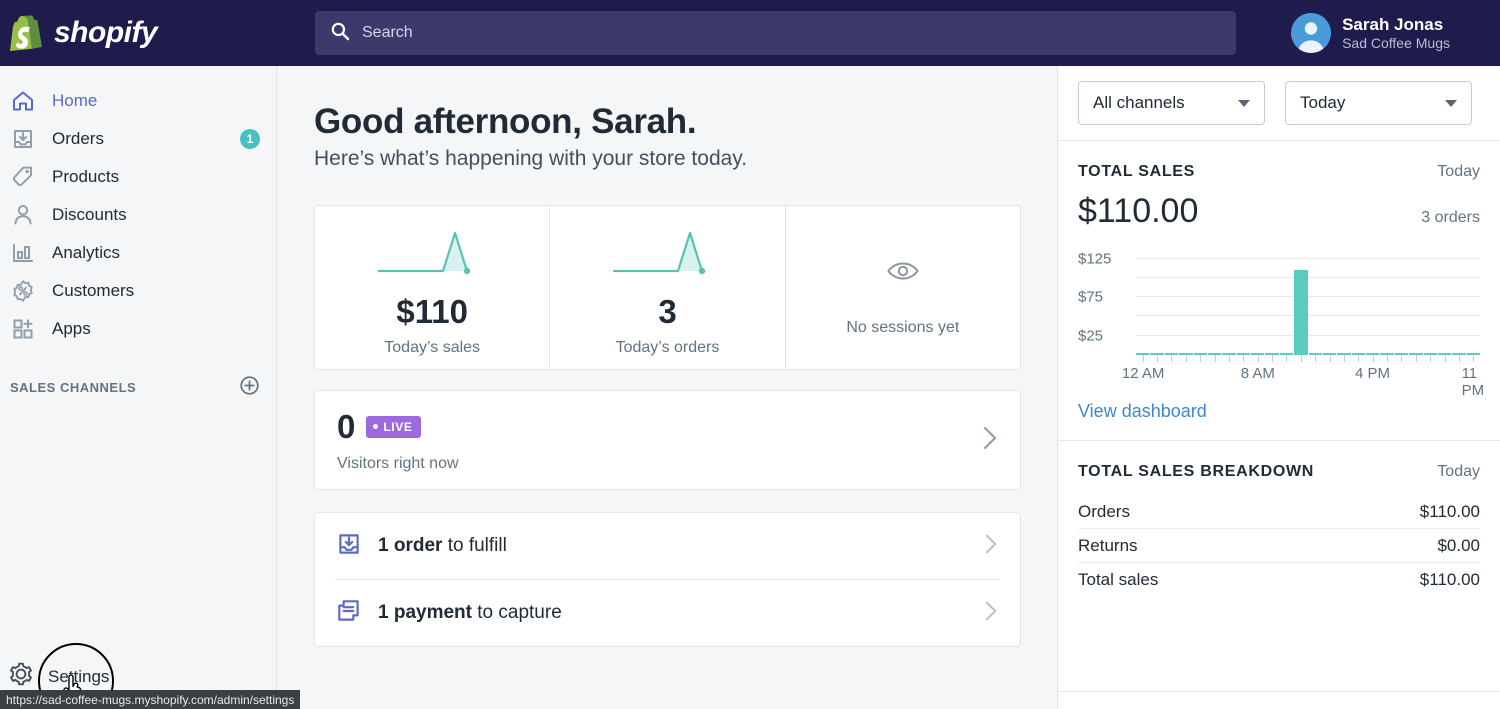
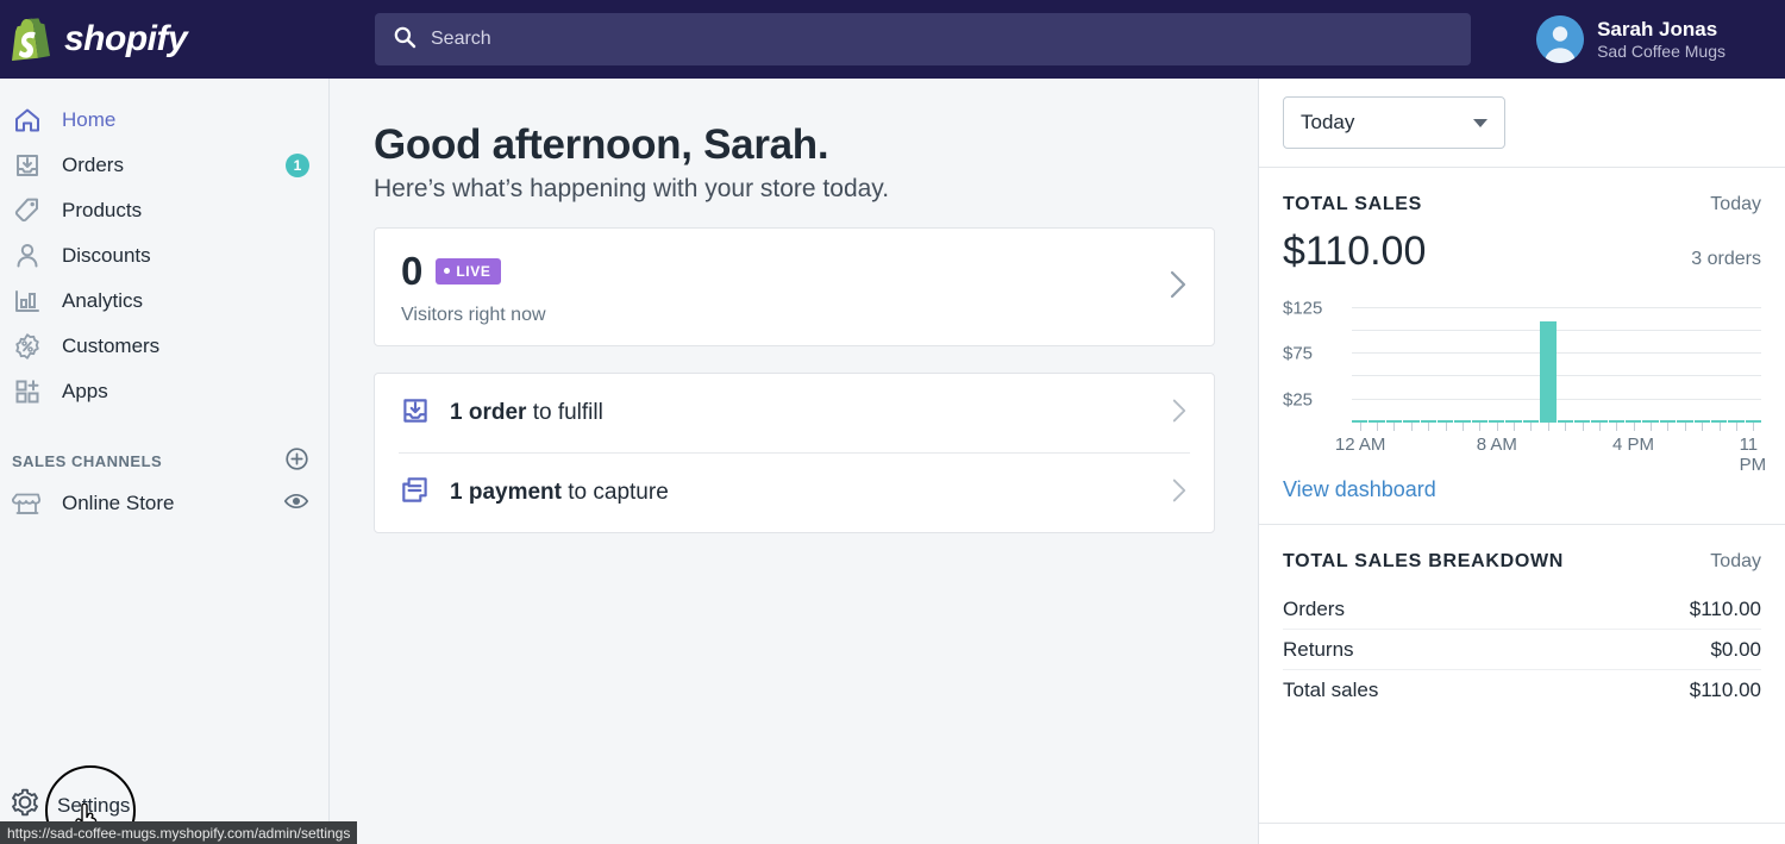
  shopify
  Search
  Sarah Jonas
  Sad Coffee Mugs
  Home
  Orders
  1
  Products
  Discounts
  Analytics
  Customers
  Apps
  SALES CHANNELS
+ Online Store
  Setings
  Good afternoon, Sarah.
  Here’s what’s happening with your store today.
- $110
- Today’s sales
- 3
- Today’s orders
- No sessions yet
  0
  LIVE
  Visitors right now
  1 order to fulfill
  1 payment to capture
- All channels
  Today
  TOTAL SALES
  Today
  $110.00
  3 orders
  $25
  $75
  $125
  12 AM
  8 AM
  4 PM
  11 PM
  View dashboard
  TOTAL SALES BREAKDOWN
  Today
  Orders
  $110.00
  Returns
  $0.00
  Total sales
  $110.00
  https://sad-coffee-mugs.myshopify.com/admin/settings
